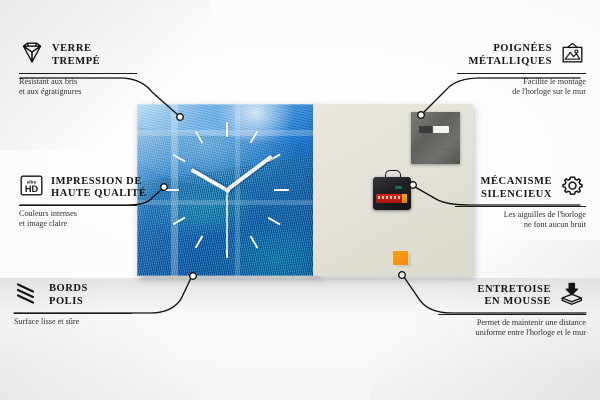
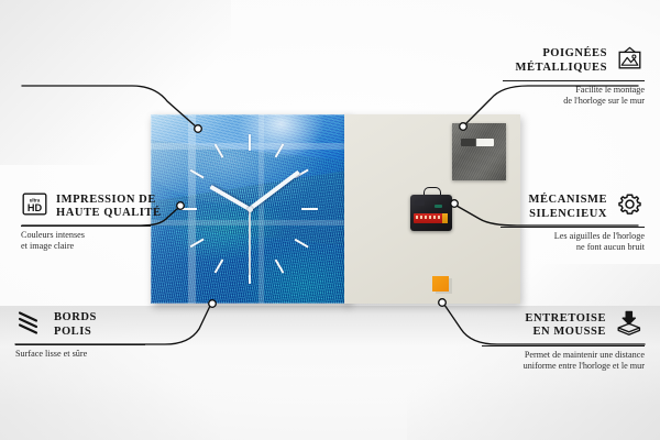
- VERRE
- TREMPÉ
- Résistant aux bris
- et aux égratignures
  HD
  IMPRESSION DE
  HAUTE QUALITÉ
  Couleurs intenses
  et image claire
  BORDS
  POLIS
  Surface lisse et sûre
  POIGNÉES
  MÉTALLIQUES
  Facilite le montage
  de l'horloge sur le mur
  MÉCANISME
  SILENCIEUX
  Les aiguilles de l'horloge
  ne font aucun bruit
  ENTRETOISE
  EN MOUSSE
  Permet de maintenir une distance
  uniforme entre l'horloge et le mur
